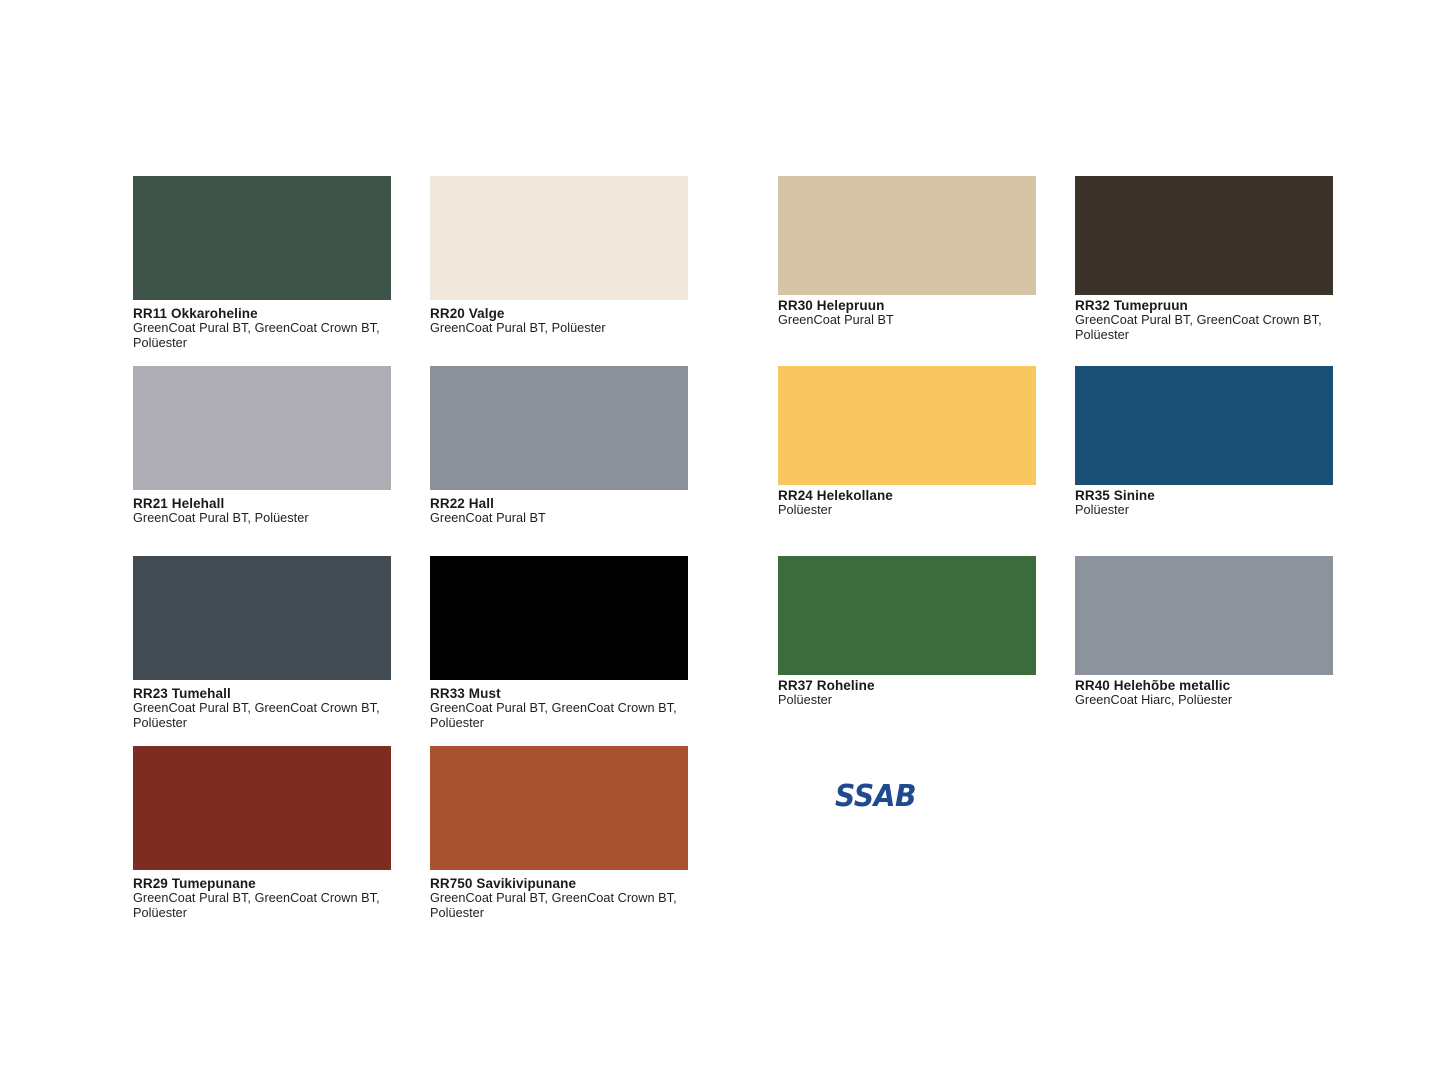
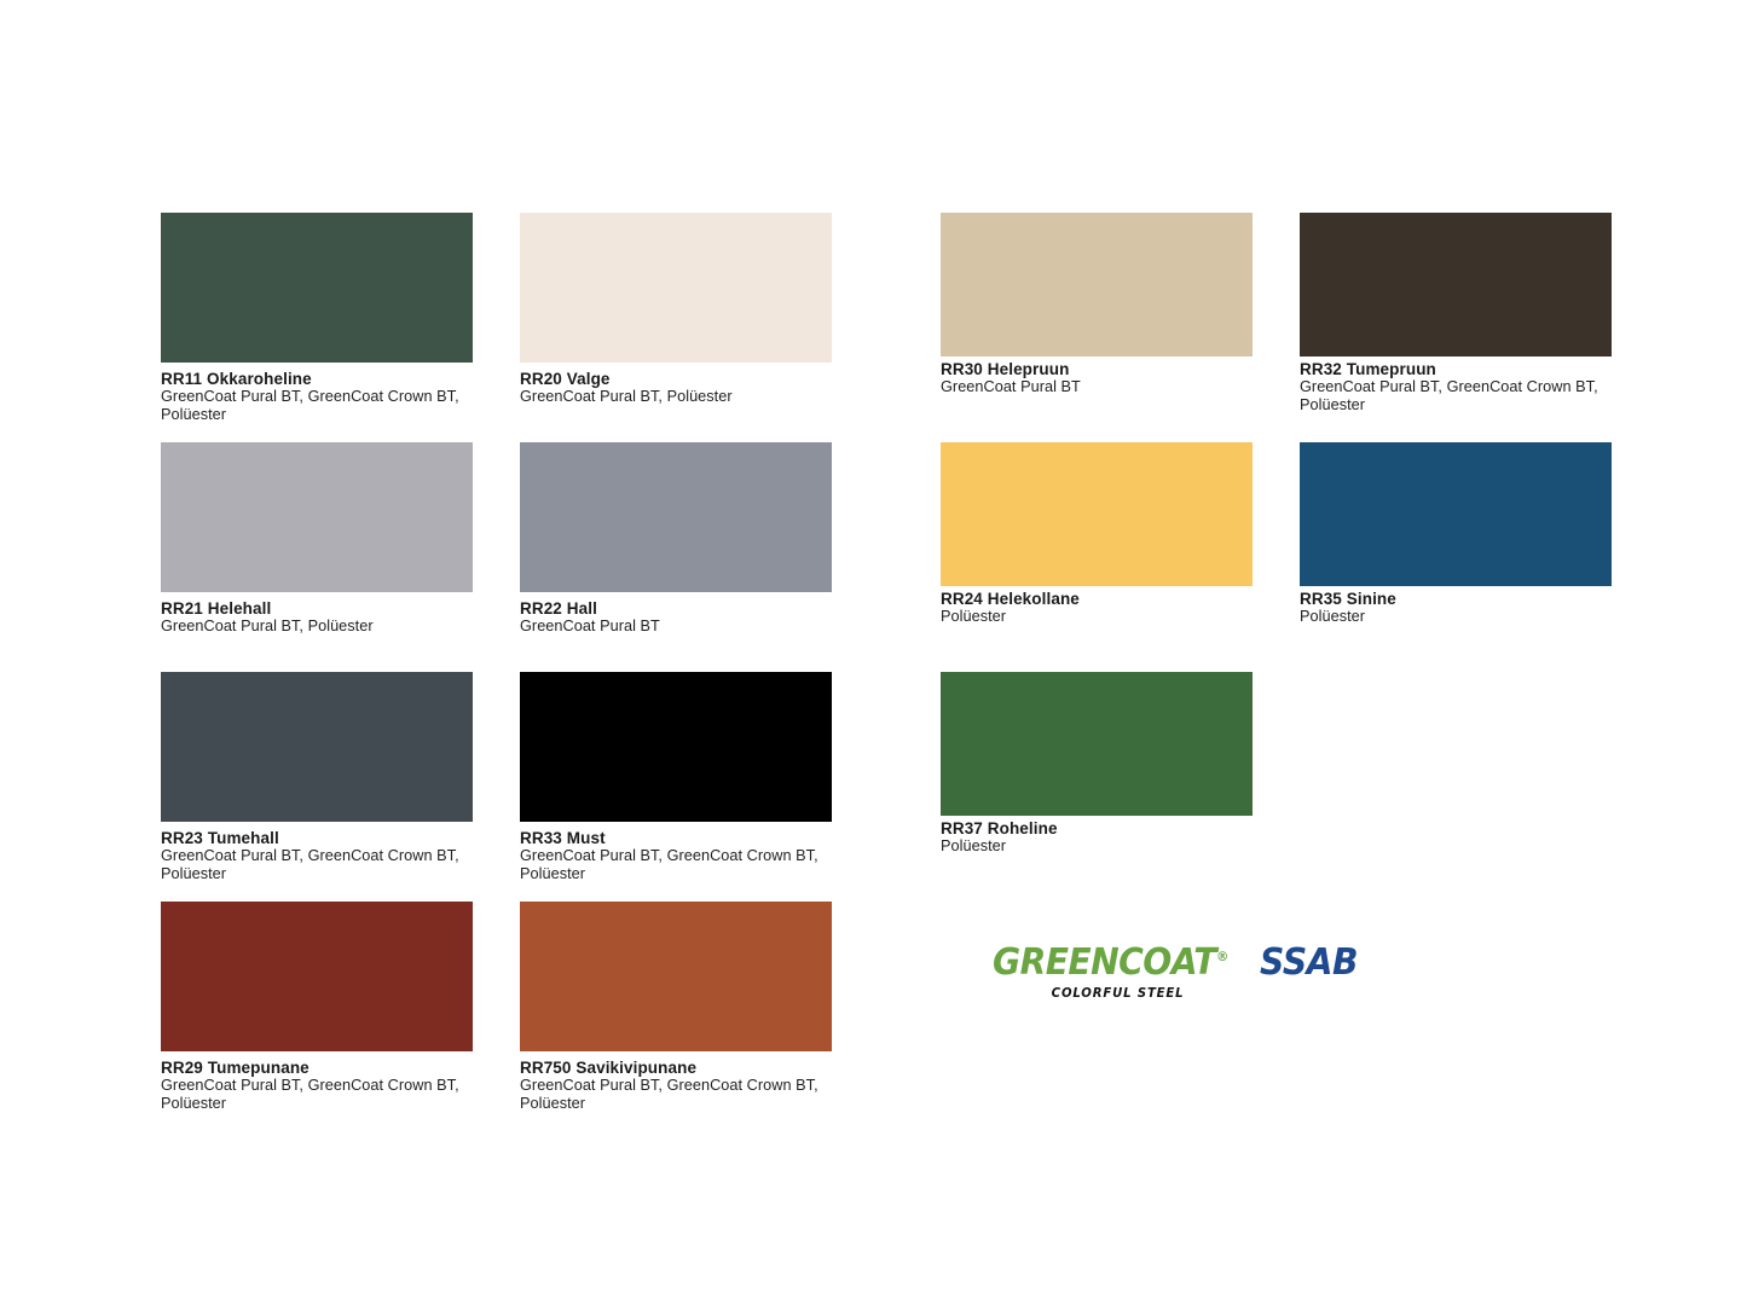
  RR11 Okkaroheline
  GreenCoat Pural BT, GreenCoat Crown BT, Polüester
  RR20 Valge
  GreenCoat Pural BT, Polüester
  RR30 Helepruun
  GreenCoat Pural BT
  RR32 Tumepruun
  GreenCoat Pural BT, GreenCoat Crown BT, Polüester
  RR21 Helehall
  GreenCoat Pural BT, Polüester
  RR22 Hall
  GreenCoat Pural BT
  RR24 Helekollane
  Polüester
  RR35 Sinine
  Polüester
  RR23 Tumehall
  GreenCoat Pural BT, GreenCoat Crown BT, Polüester
  RR33 Must
  GreenCoat Pural BT, GreenCoat Crown BT, Polüester
  RR37 Roheline
  Polüester
- RR40 Helehõbe metallic
- GreenCoat Hiarc, Polüester
  RR29 Tumepunane
  GreenCoat Pural BT, GreenCoat Crown BT, Polüester
  RR750 Savikivipunane
  GreenCoat Pural BT, GreenCoat Crown BT, Polüester
+ GREENCOAT®
+ COLORFUL STEEL
  SSAB
